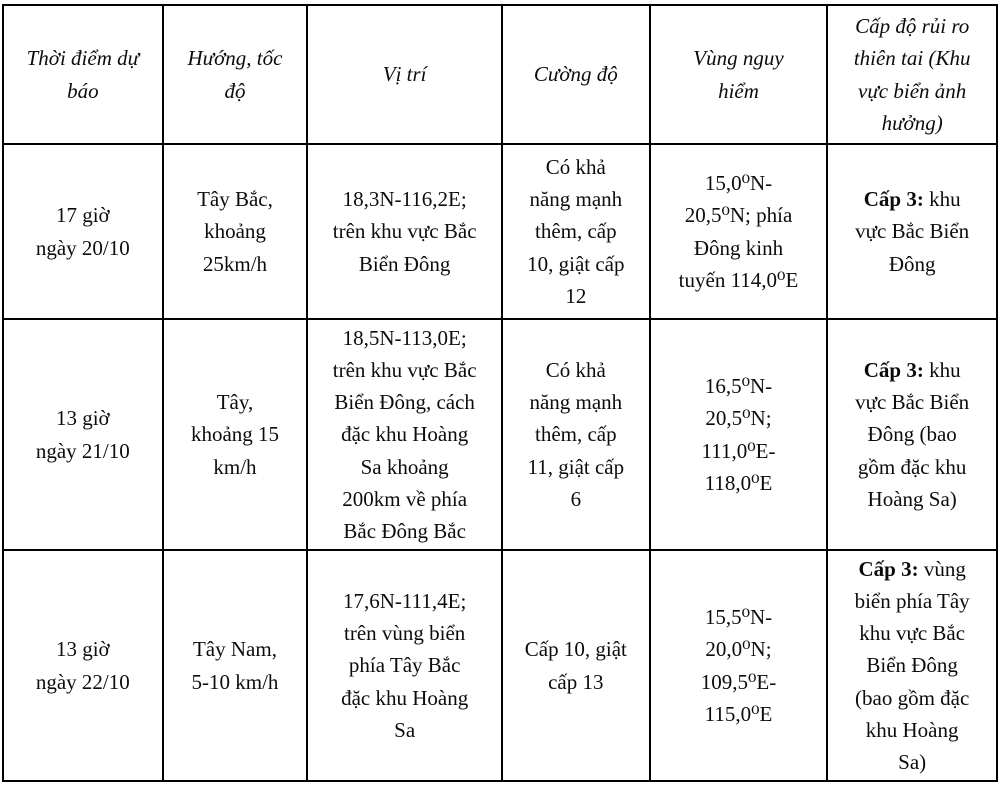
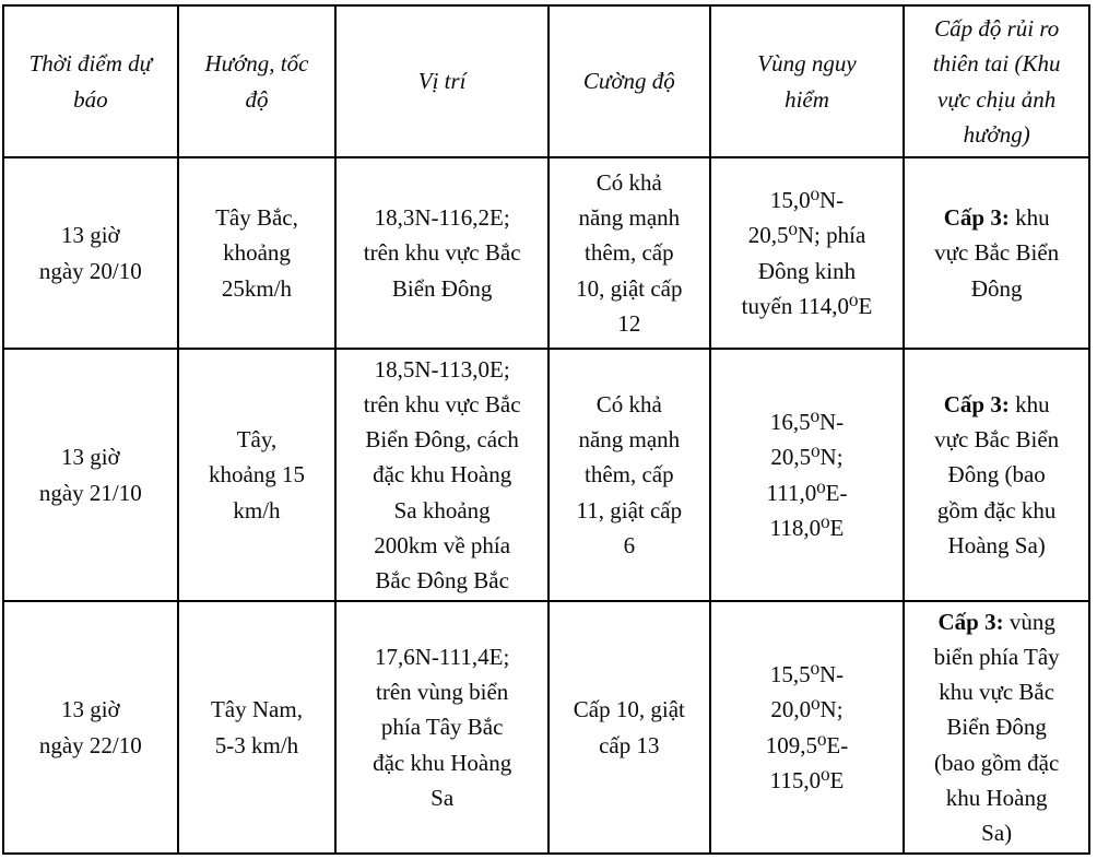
- Thời điểm dự báo	Hướng, tốc độ	Vị trí	Cường độ	Vùng nguy hiểm	Cấp độ rủi ro thiên tai (Khu vực biển ảnh hưởng)
+ Thời điểm dự báo	Hướng, tốc độ	Vị trí	Cường độ	Vùng nguy hiểm	Cấp độ rủi ro thiên tai (Khu vực chịu ảnh hưởng)
- 17 giờ ngày 20/10	Tây Bắc, khoảng 25km/h	18,3N-116,2E; trên khu vực Bắc Biển Đông	Có khả năng mạnh thêm, cấp 10, giật cấp 12	15,0⁰N- 20,5⁰N; phía Đông kinh tuyến 114,0⁰E	Cấp 3: khu vực Bắc Biển Đông
+ 13 giờ ngày 20/10	Tây Bắc, khoảng 25km/h	18,3N-116,2E; trên khu vực Bắc Biển Đông	Có khả năng mạnh thêm, cấp 10, giật cấp 12	15,0⁰N- 20,5⁰N; phía Đông kinh tuyến 114,0⁰E	Cấp 3: khu vực Bắc Biển Đông
  13 giờ ngày 21/10	Tây, khoảng 15 km/h	18,5N-113,0E; trên khu vực Bắc Biển Đông, cách đặc khu Hoàng Sa khoảng 200km về phía Bắc Đông Bắc	Có khả năng mạnh thêm, cấp 11, giật cấp 6	16,5⁰N- 20,5⁰N; 111,0⁰E- 118,0⁰E	Cấp 3: khu vực Bắc Biển Đông (bao gồm đặc khu Hoàng Sa)
- 13 giờ ngày 22/10	Tây Nam, 5-10 km/h	17,6N-111,4E; trên vùng biển phía Tây Bắc đặc khu Hoàng Sa	Cấp 10, giật cấp 13	15,5⁰N- 20,0⁰N; 109,5⁰E- 115,0⁰E	Cấp 3: vùng biển phía Tây khu vực Bắc Biển Đông (bao gồm đặc khu Hoàng Sa)
+ 13 giờ ngày 22/10	Tây Nam, 5-3 km/h	17,6N-111,4E; trên vùng biển phía Tây Bắc đặc khu Hoàng Sa	Cấp 10, giật cấp 13	15,5⁰N- 20,0⁰N; 109,5⁰E- 115,0⁰E	Cấp 3: vùng biển phía Tây khu vực Bắc Biển Đông (bao gồm đặc khu Hoàng Sa)
